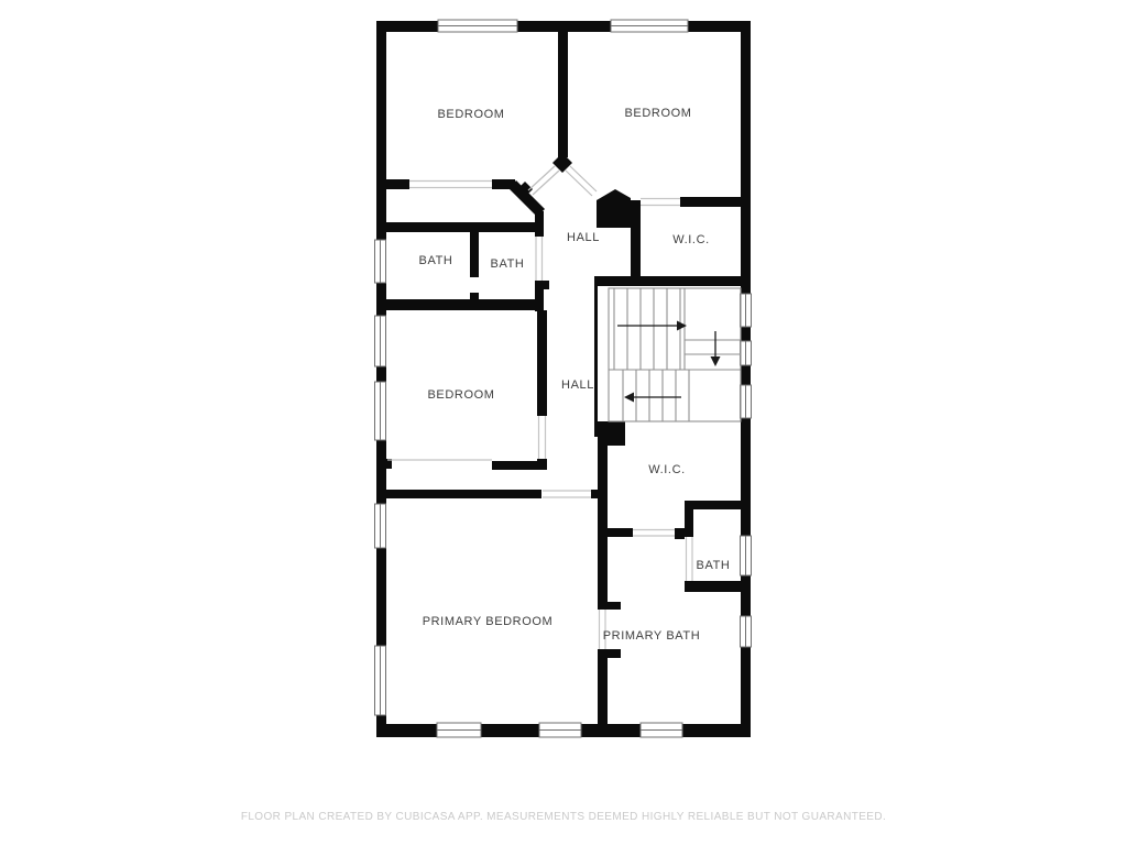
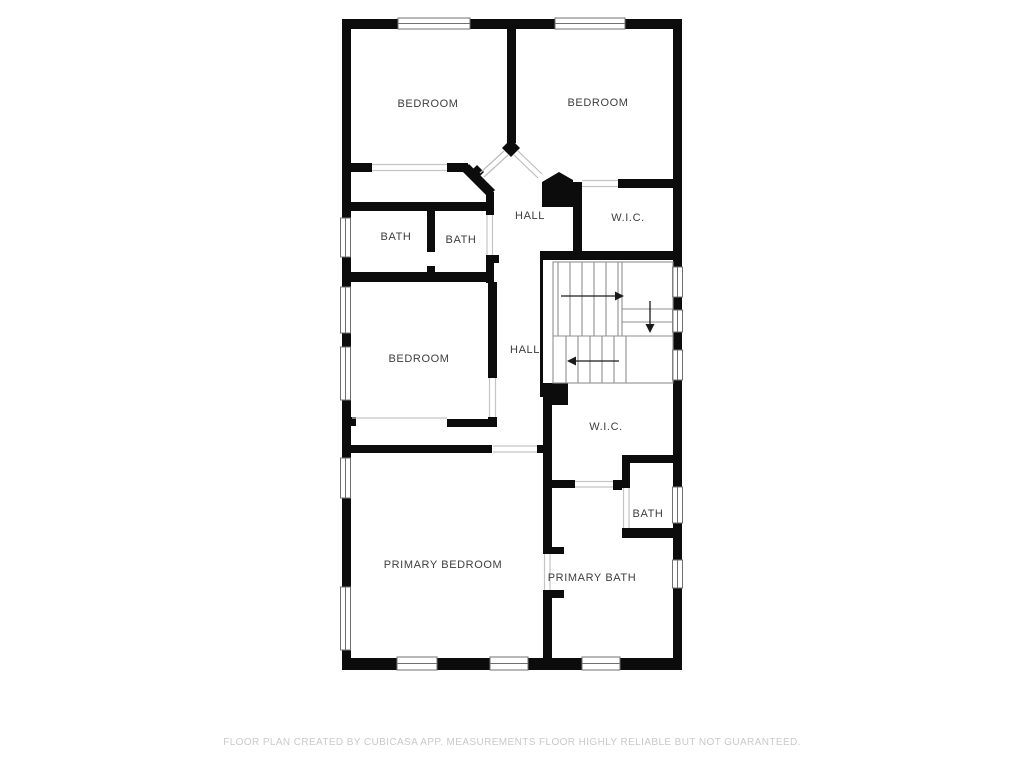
  BEDROOM
  BEDROOM
  HALL
  W.I.C.
  BATH
  BATH
  BEDROOM
  HALL
  W.I.C.
  BATH
  PRIMARY BEDROOM
  PRIMARY BATH
- FLOOR PLAN CREATED BY CUBICASA APP. MEASUREMENTS DEEMED HIGHLY RELIABLE BUT NOT GUARANTEED.
+ FLOOR PLAN CREATED BY CUBICASA APP. MEASUREMENTS FLOOR HIGHLY RELIABLE BUT NOT GUARANTEED.
